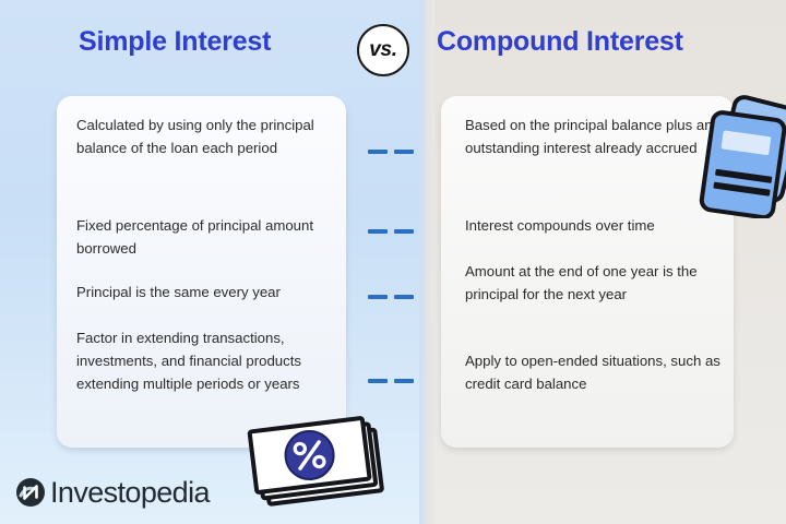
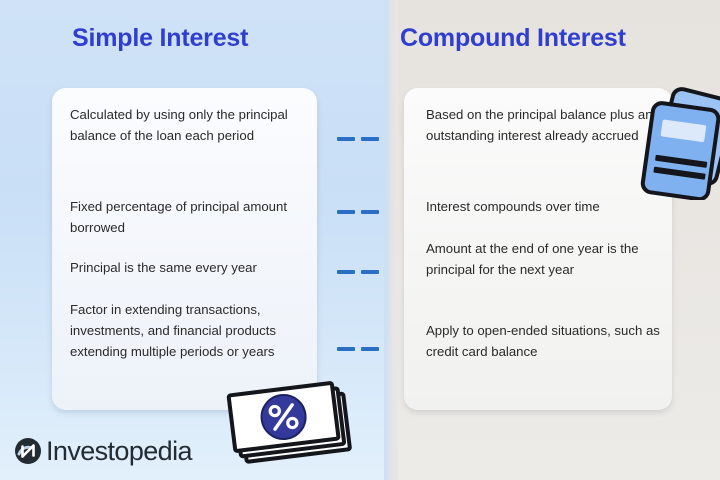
  Simple Interest
- vs.
  Compound Interest
  Calculated by using only the principal balance of the loan each period
  Fixed percentage of principal amount borrowed
  Principal is the same every year
  Factor in extending transactions, investments, and financial products extending multiple periods or years
  Based on the principal balance plus an outstanding interest already accrued
  Interest compounds over time
  Amount at the end of one year is the principal for the next year
  Apply to open-ended situations, such as credit card balance
  Investopedia
